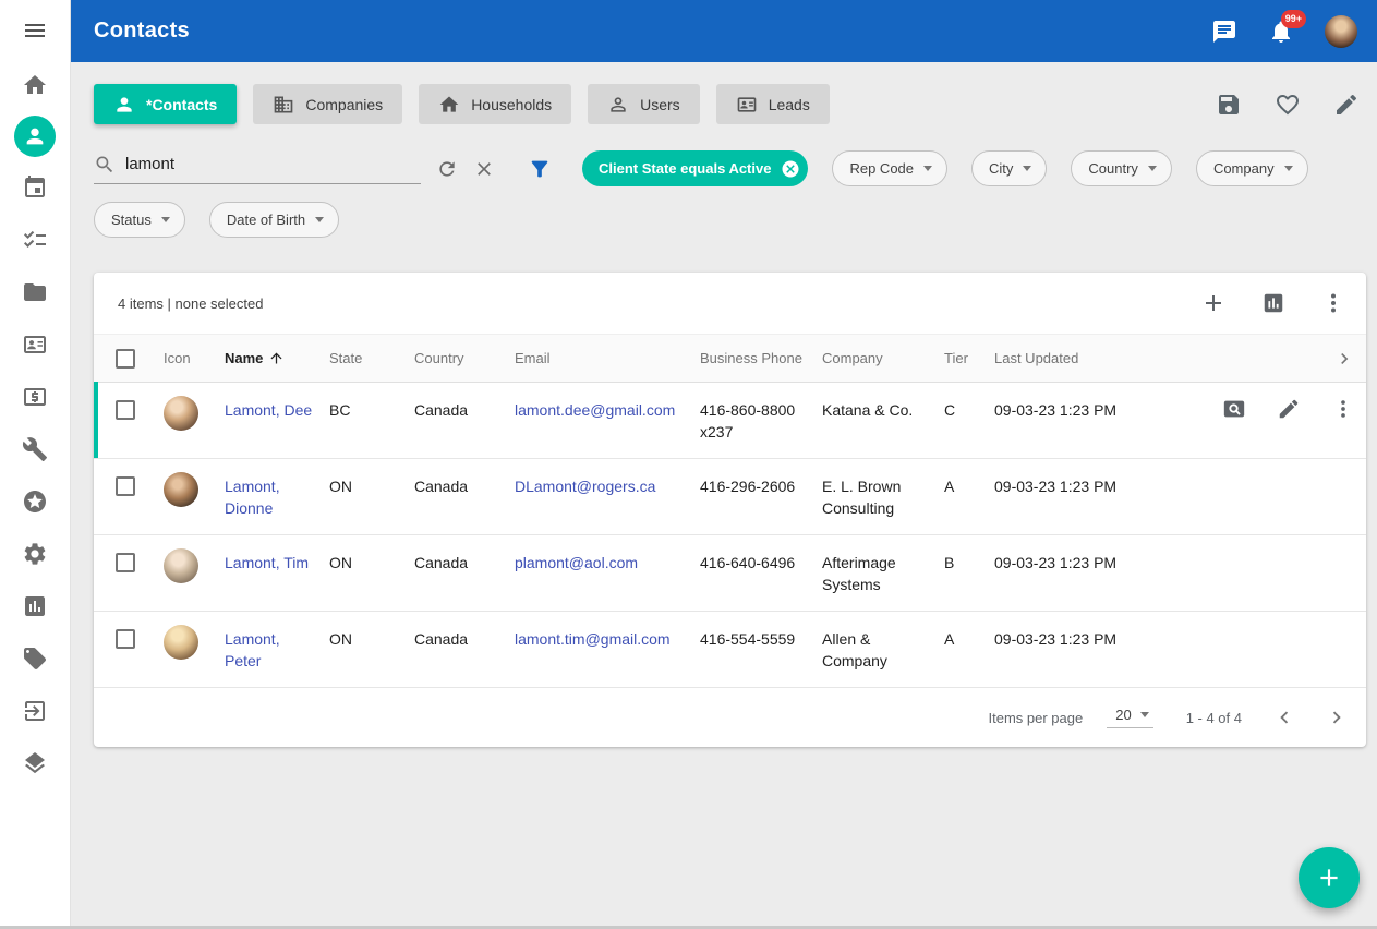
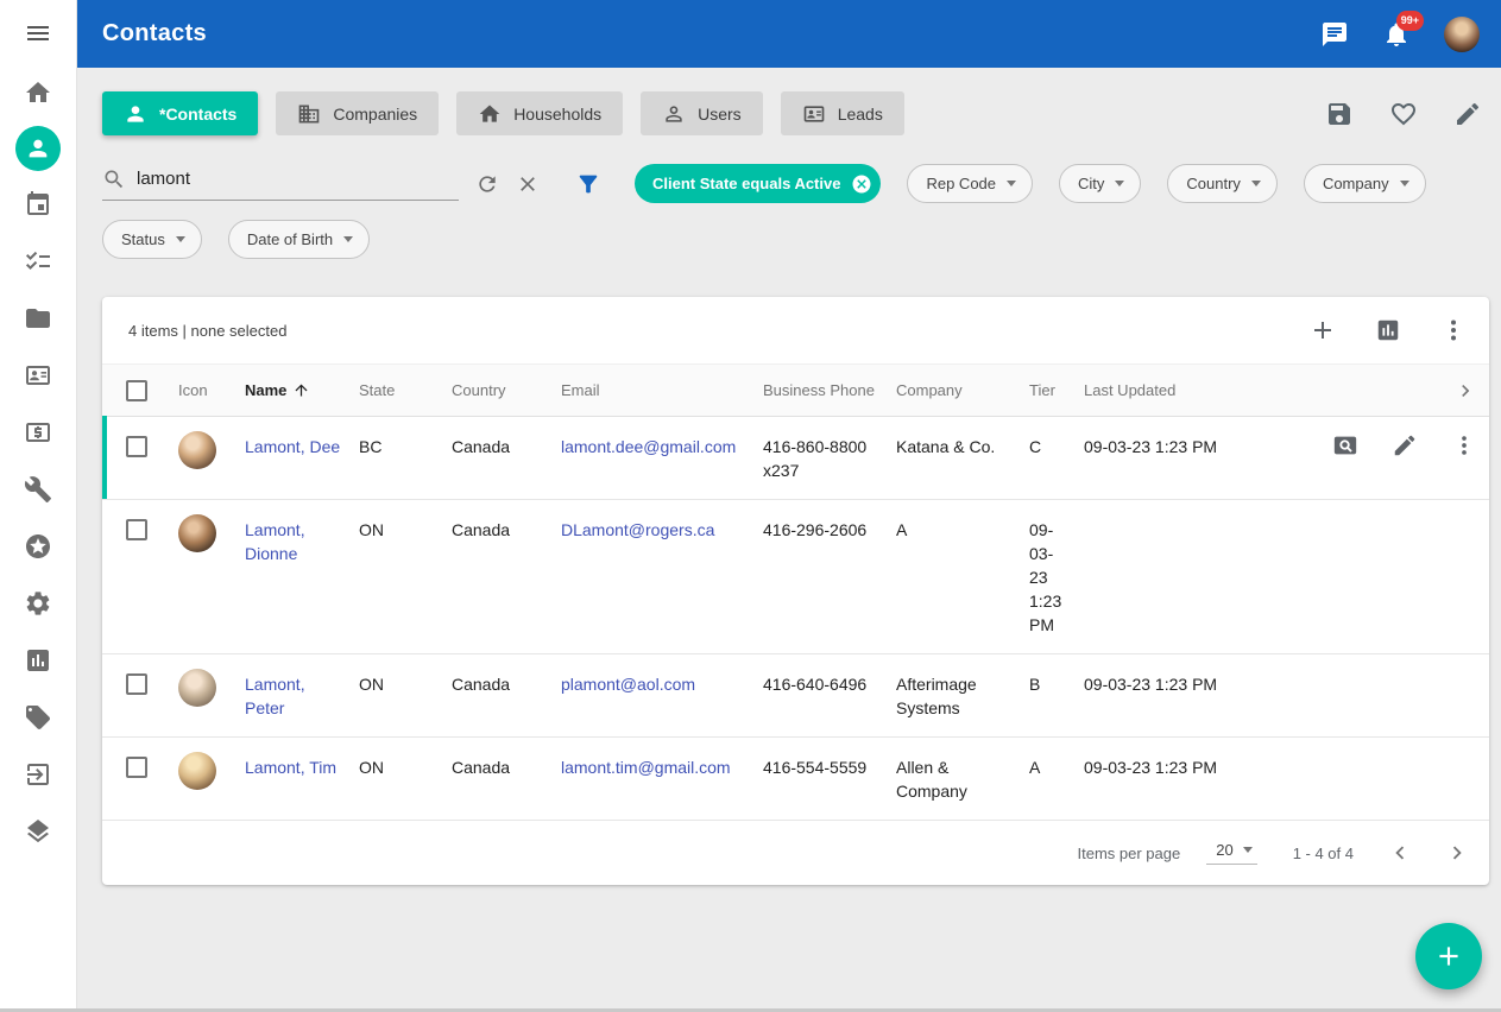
  Contacts
  99+
  *Contacts
  Companies
  Households
  Users
  Leads
  lamont
  Client State equals Active
  Rep Code
  City
  Country
  Company
  Status
  Date of Birth
  4 items | none selected
  Icon
  Name
  State
  Country
  Email
  Business Phone
  Company
  Tier
  Last Updated
  Lamont, Dee
  BC
  Canada
  lamont.dee@gmail.com
  416-860-8800 x237
  Katana & Co.
  C
  09-03-23 1:23 PM
  Lamont, Dionne
  ON
  Canada
  DLamont@rogers.ca
  416-296-2606
- E. L. Brown Consulting
  A
  09-03-23 1:23 PM
- Lamont, Tim
+ Lamont, Peter
  ON
  Canada
  plamont@aol.com
  416-640-6496
  Afterimage Systems
  B
  09-03-23 1:23 PM
- Lamont, Peter
+ Lamont, Tim
  ON
  Canada
  lamont.tim@gmail.com
  416-554-5559
  Allen & Company
  A
  09-03-23 1:23 PM
  Items per page
  20
  1 - 4 of 4
